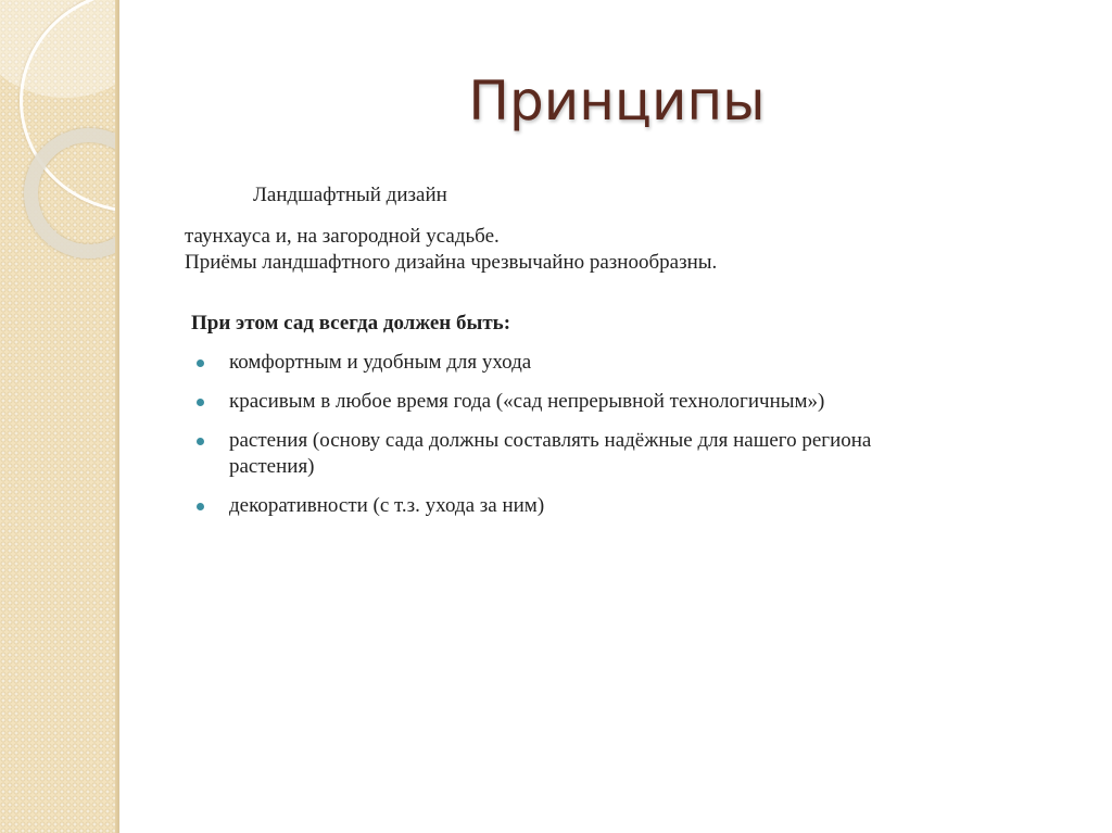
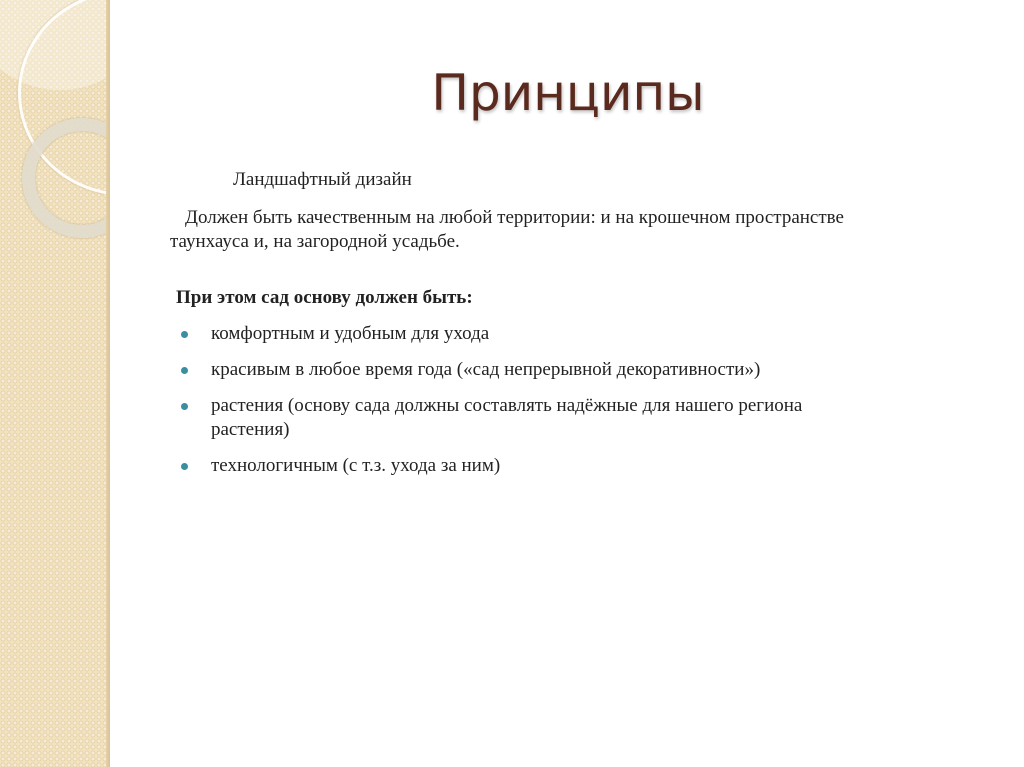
  Принципы
  Ландшафтный дизайн
+ Должен быть качественным на любой территории: и на крошечном пространстве
  таунхауса и, на загородной усадьбе.
- Приёмы ландшафтного дизайна чрезвычайно разнообразны.
- При этом сад всегда должен быть:
+ При этом сад основу должен быть:
  комфортным и удобным для ухода
- красивым в любое время года («сад непрерывной технологичным»)
+ красивым в любое время года («сад непрерывной декоративности»)
  растения (основу сада должны составлять надёжные для нашего региона растения)
- декоративности (с т.з. ухода за ним)
+ технологичным (с т.з. ухода за ним)
